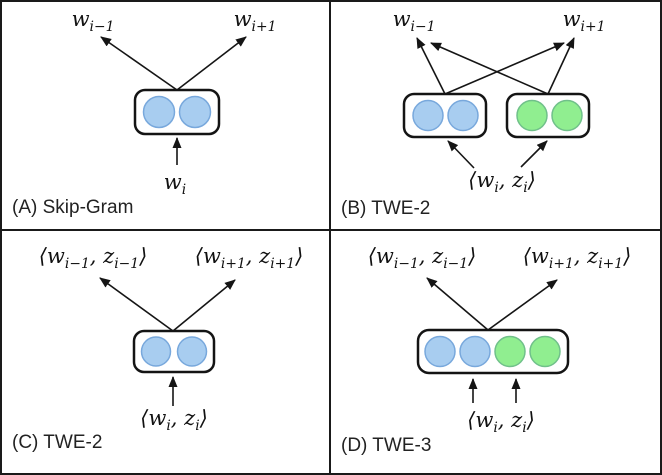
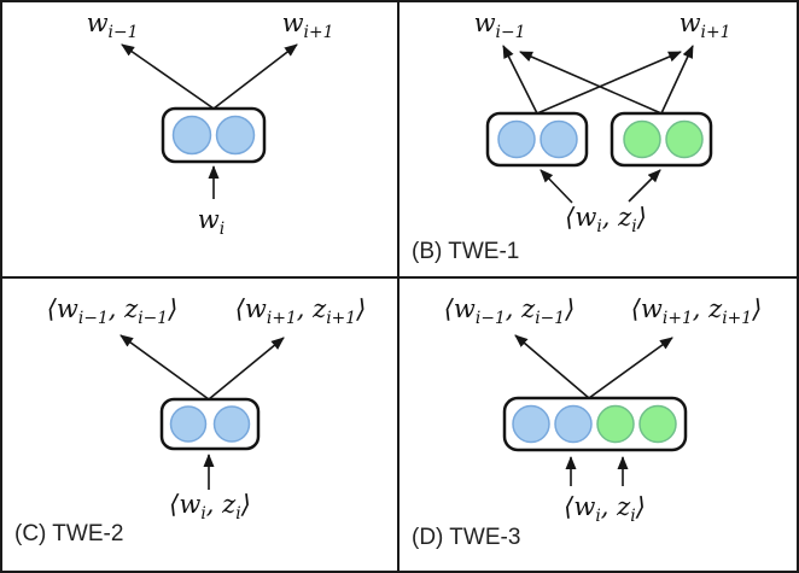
  wi−1
  wi+1
  wi
- (A) Skip-Gram
  wi−1
  wi+1
  ⟨wi, zi⟩
- (B) TWE-2
+ (B) TWE-1
  ⟨wi−1, zi−1⟩
  ⟨wi+1, zi+1⟩
  ⟨wi, zi⟩
  (C) TWE-2
  ⟨wi−1, zi−1⟩
  ⟨wi+1, zi+1⟩
  ⟨wi, zi⟩
  (D) TWE-3
